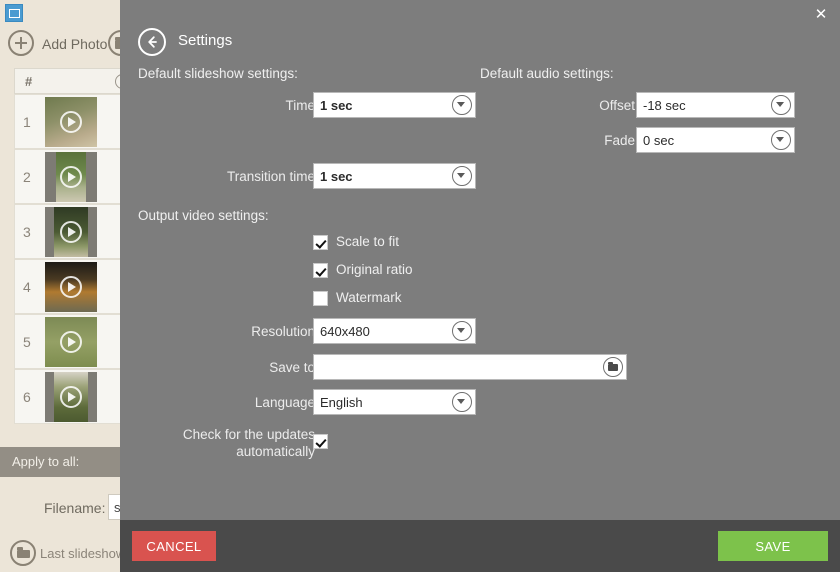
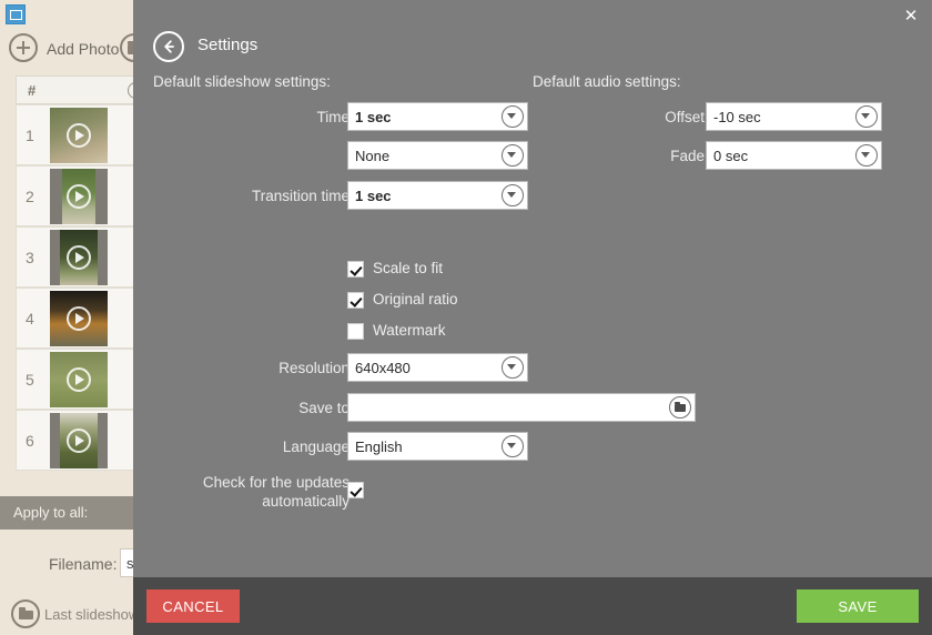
  Add Photo
  #
  1
  2
  3
  4
  5
  6
  Apply to all:
  Filename:
  Last slidesho
  ✕
  Settings
  Default slideshow settings:
  Default audio settings:
  Time
  1 sec
+ None
  Transition time
  1 sec
  Offset
- -18 sec
+ -10 sec
  Fade
  0 sec
- Output video settings:
  Scale to fit
  Original ratio
  Watermark
  Resolution
  640x480
  Save to
  Language
  English
  Check for the updates
  automatically
  CANCEL
